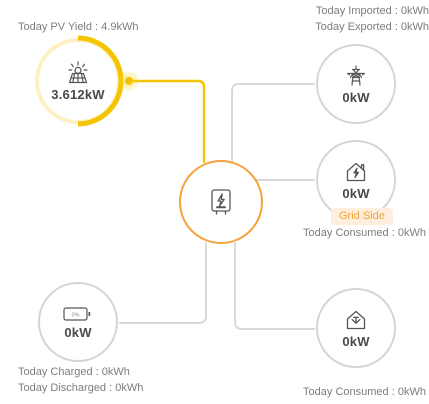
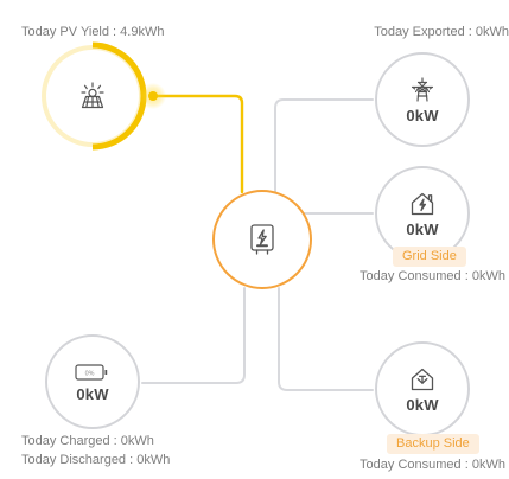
  Today PV Yield : 4.9kWh
- 3.612kW
- Today Imported : 0kWh
  Today Exported : 0kWh
  0kW
  0kW
  Grid Side
  Today Consumed : 0kWh
  0kW
  Today Charged : 0kWh
  Today Discharged : 0kWh
  0kW
+ Backup Side
  Today Consumed : 0kWh
